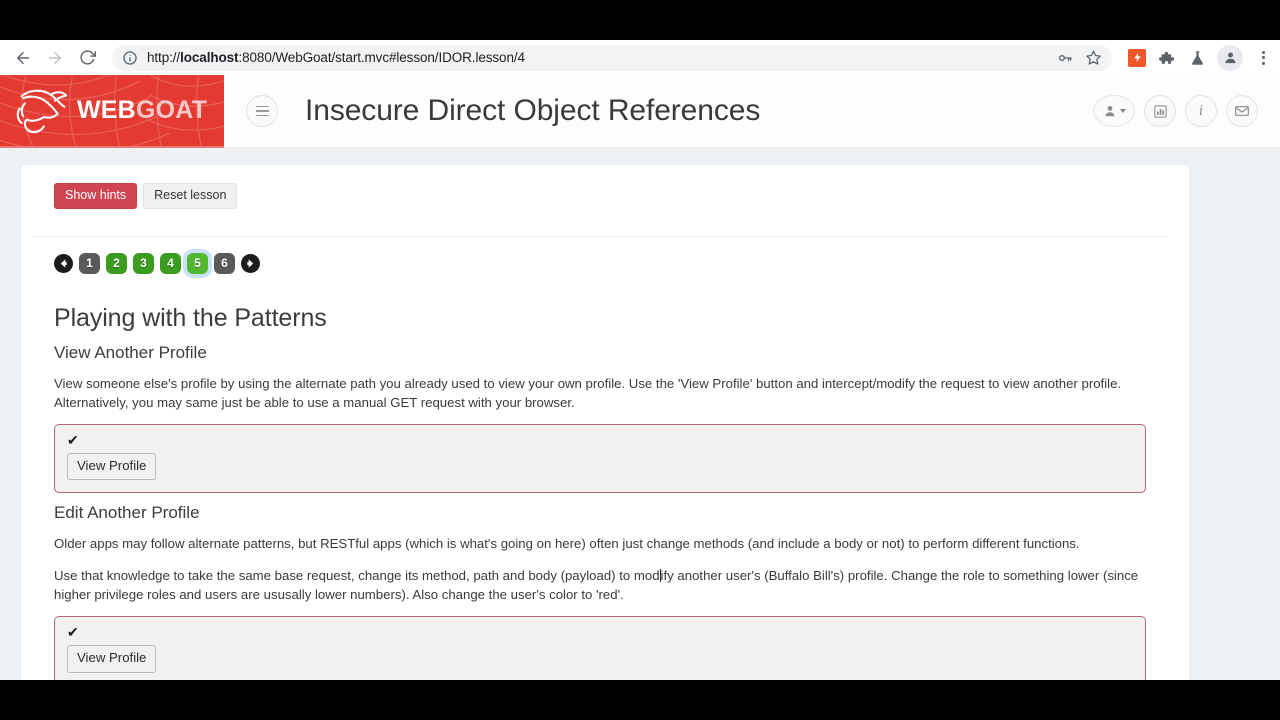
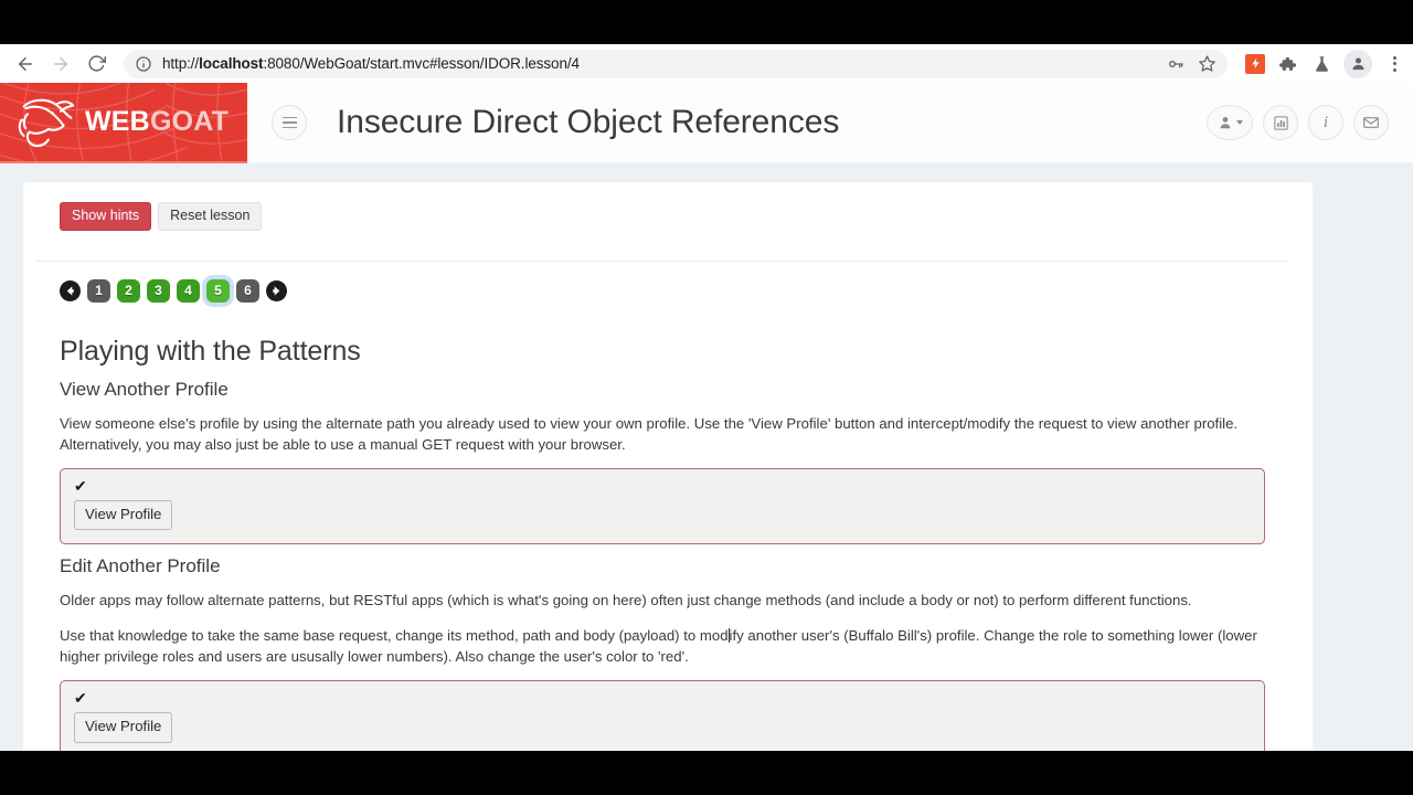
  http://localhost:8080/WebGoat/start.mvc#lesson/IDOR.lesson/4
  WEBGOAT
  Insecure Direct Object References
  i
  Show hints
  Reset lesson
  1
  2
  3
  4
  5
  6
  Playing with the Patterns
  View Another Profile
- View someone else's profile by using the alternate path you already used to view your own profile. Use the 'View Profile' button and intercept/modify the request to view another profile. Alternatively, you may same just be able to use a manual GET request with your browser.
+ View someone else's profile by using the alternate path you already used to view your own profile. Use the 'View Profile' button and intercept/modify the request to view another profile. Alternatively, you may also just be able to use a manual GET request with your browser.
  ✔
  View Profile
  Edit Another Profile
  Older apps may follow alternate patterns, but RESTful apps (which is what's going on here) often just change methods (and include a body or not) to perform different functions.
- Use that knowledge to take the same base request, change its method, path and body (payload) to modify another user's (Buffalo Bill's) profile. Change the role to something lower (since higher privilege roles and users are ususally lower numbers). Also change the user's color to 'red'.
+ Use that knowledge to take the same base request, change its method, path and body (payload) to modify another user's (Buffalo Bill's) profile. Change the role to something lower (lower higher privilege roles and users are ususally lower numbers). Also change the user's color to 'red'.
  ✔
  View Profile
